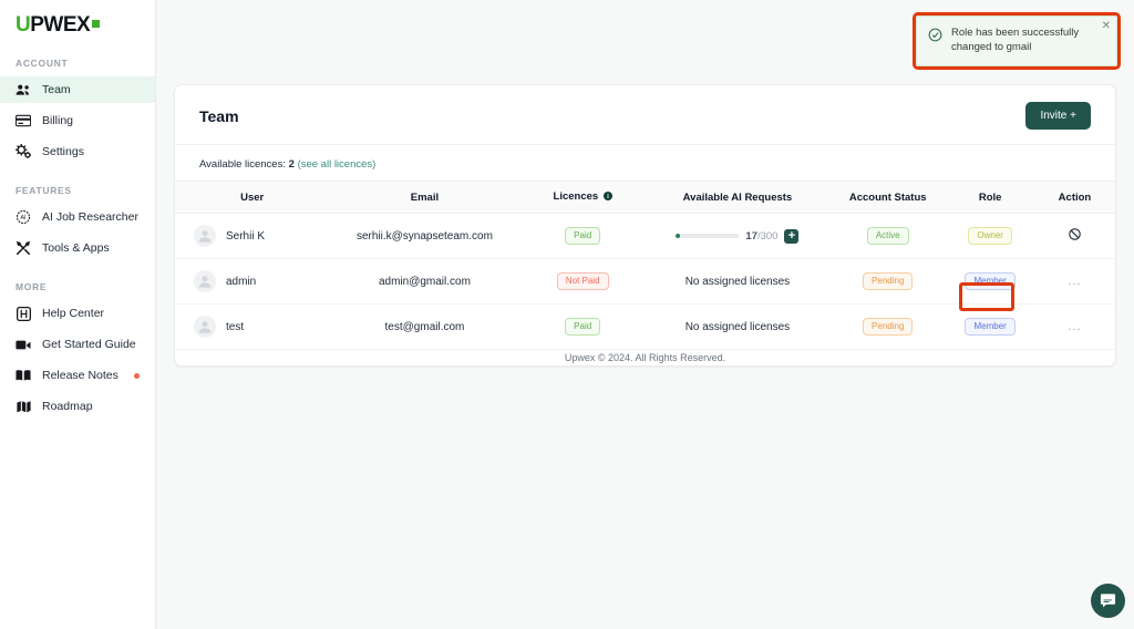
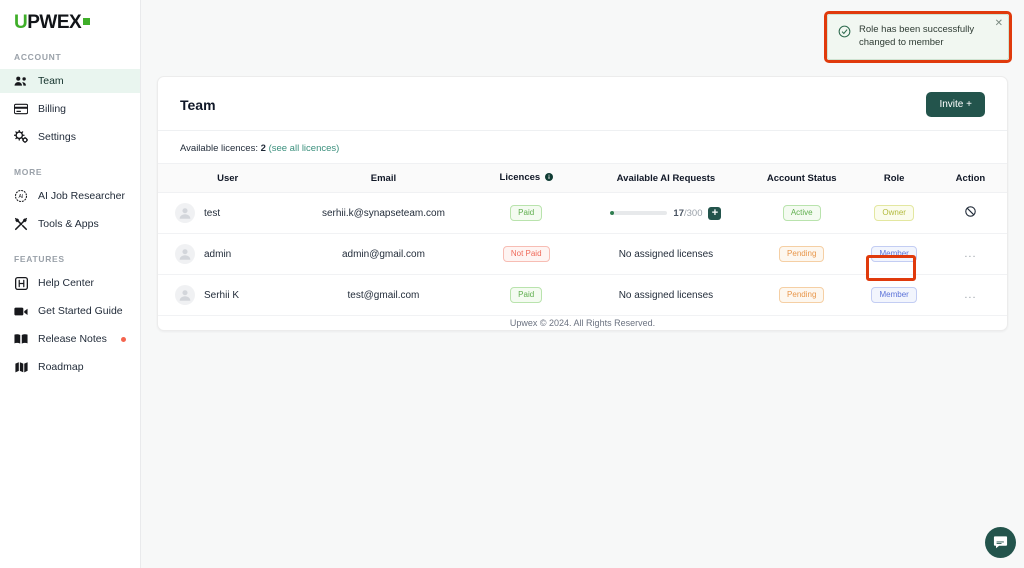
  U
  PWEX
  ACCOUNT
  Team
  Billing
  Settings
- FEATURES
+ MORE
  AI Job Researcher
  Tools & Apps
- MORE
+ FEATURES
  Help Center
  Get Started Guide
  Release Notes
  Roadmap
  Team
  Invite +
  Available licences: 2 (see all licences)
  User	Email	Licences	Available AI Requests	Account Status	Role	Action
- Serhii K	serhii.k@synapseteam.com	Paid	17/300 +	Active	Owner
+ test	serhii.k@synapseteam.com	Paid	17/300 +	Active	Owner
  admin	admin@gmail.com	Not Paid	No assigned licenses	Pending	Member	...
- test	test@gmail.com	Paid	No assigned licenses	Pending	Member	...
+ Serhii K	test@gmail.com	Paid	No assigned licenses	Pending	Member	...
  Upwex © 2024. All Rights Reserved.
- Role has been successfully changed to gmail
+ Role has been successfully changed to member
  ✕
